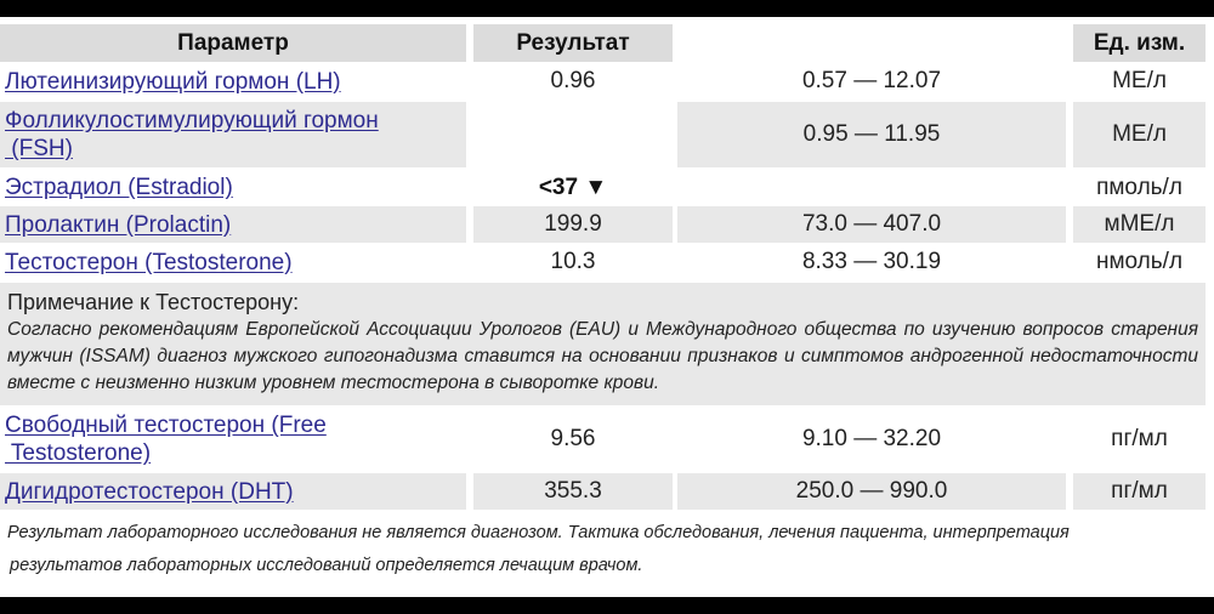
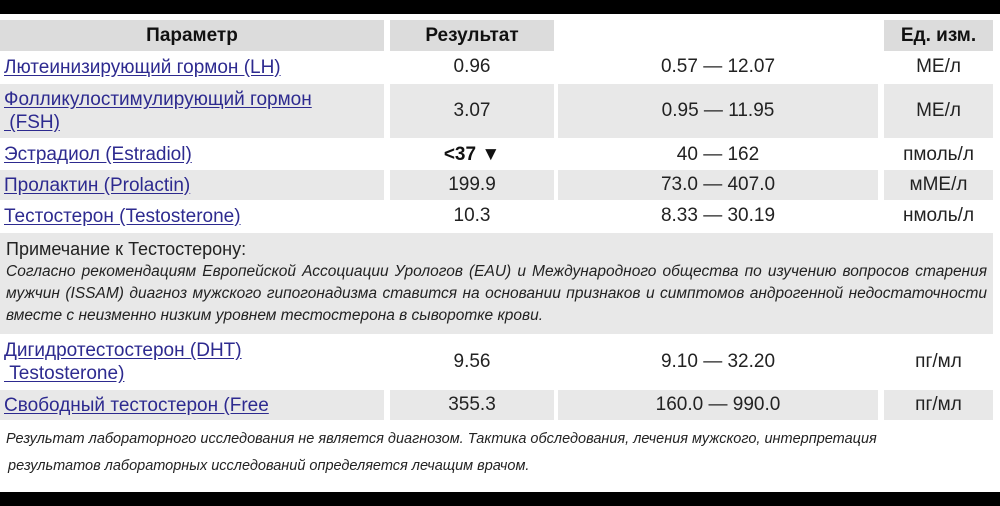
  Параметр
  Результат
  Ед. изм.
  Лютеинизирующий гормон (LH)
  0.96
  0.57 — 12.07
  МЕ/л
  Фолликулостимулирующий гормон
  (FSH)
+ 3.07
  0.95 — 11.95
  МЕ/л
  Эстрадиол (Estradiol)
  <37 ▼
+ 40 — 162
  пмоль/л
  Пролактин (Prolactin)
  199.9
  73.0 — 407.0
  мМЕ/л
  Тестостерон (Testosterone)
  10.3
  8.33 — 30.19
  нмоль/л
  Примечание к Тестостерону:
  Согласно рекомендациям Европейской Ассоциации Урологов (EAU) и Международного общества по изучению вопросов старения мужчин (ISSAM) диагноз мужского гипогонадизма ставится на основании признаков и симптомов андрогенной недостаточности вместе с неизменно низким уровнем тестостерона в сыворотке крови.
- Свободный тестостерон (Free
+ Дигидротестостерон (DHT)
  Testosterone)
  9.56
  9.10 — 32.20
  пг/мл
- Дигидротестостерон (DHT)
+ Свободный тестостерон (Free
  355.3
- 250.0 — 990.0
+ 160.0 — 990.0
  пг/мл
- Результат лабораторного исследования не является диагнозом. Тактика обследования, лечения пациента, интерпретация
+ Результат лабораторного исследования не является диагнозом. Тактика обследования, лечения мужского, интерпретация
  результатов лабораторных исследований определяется лечащим врачом.
